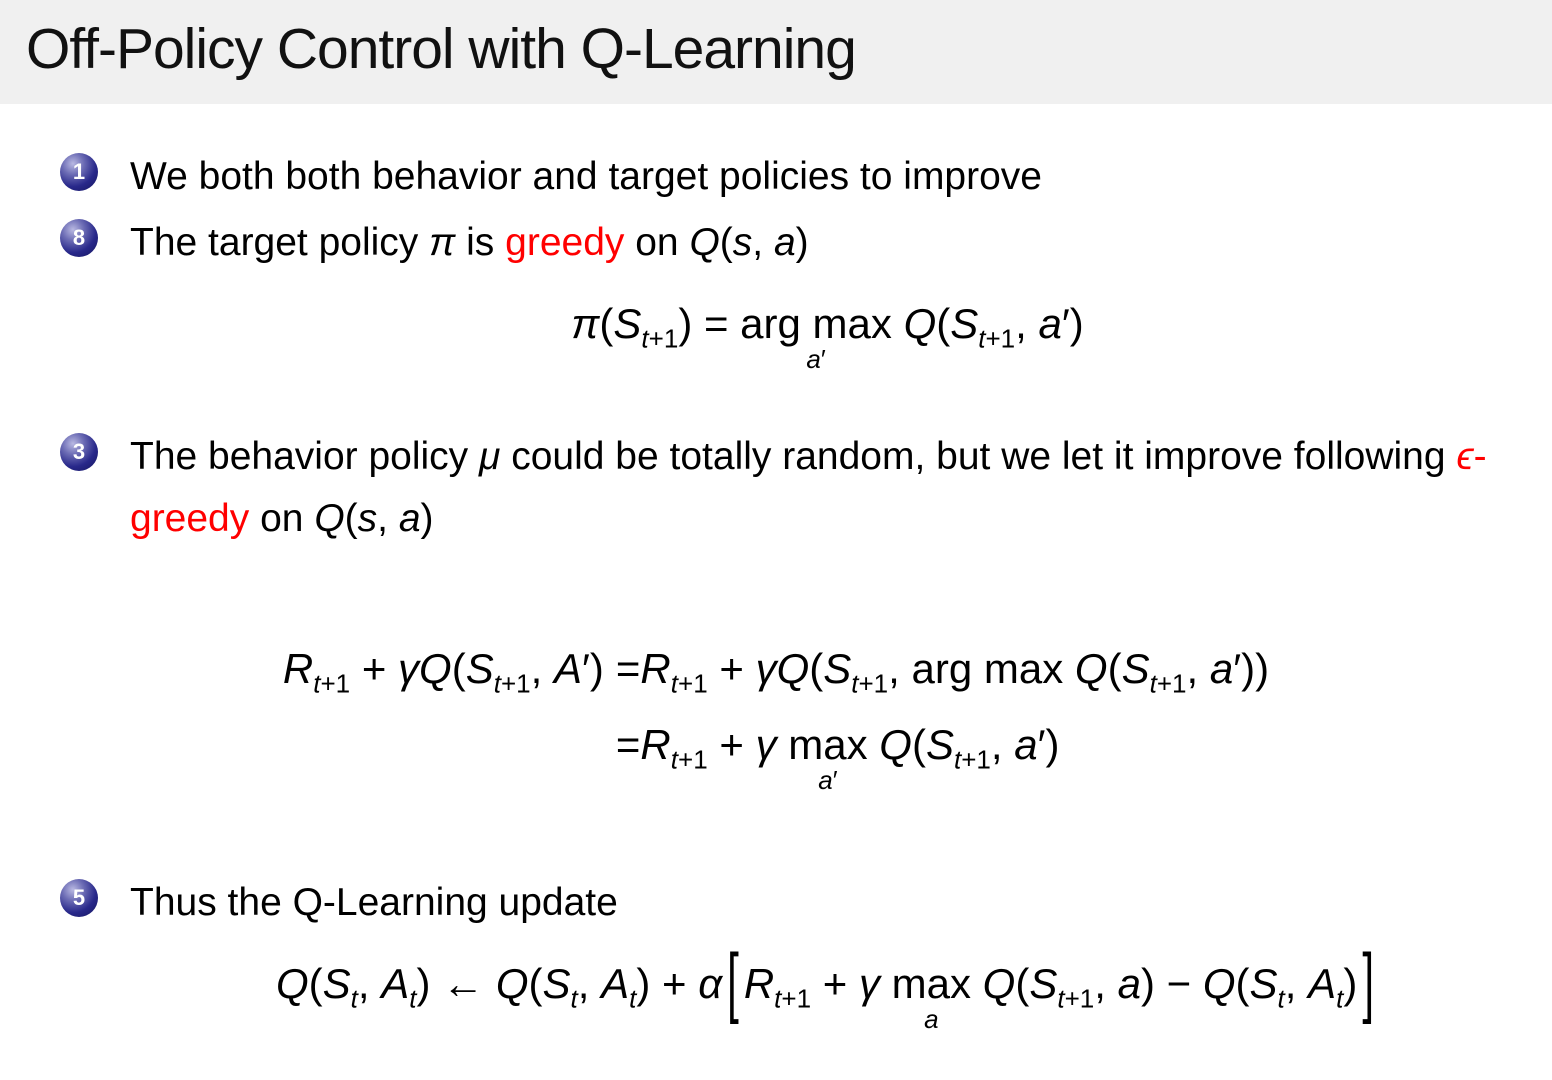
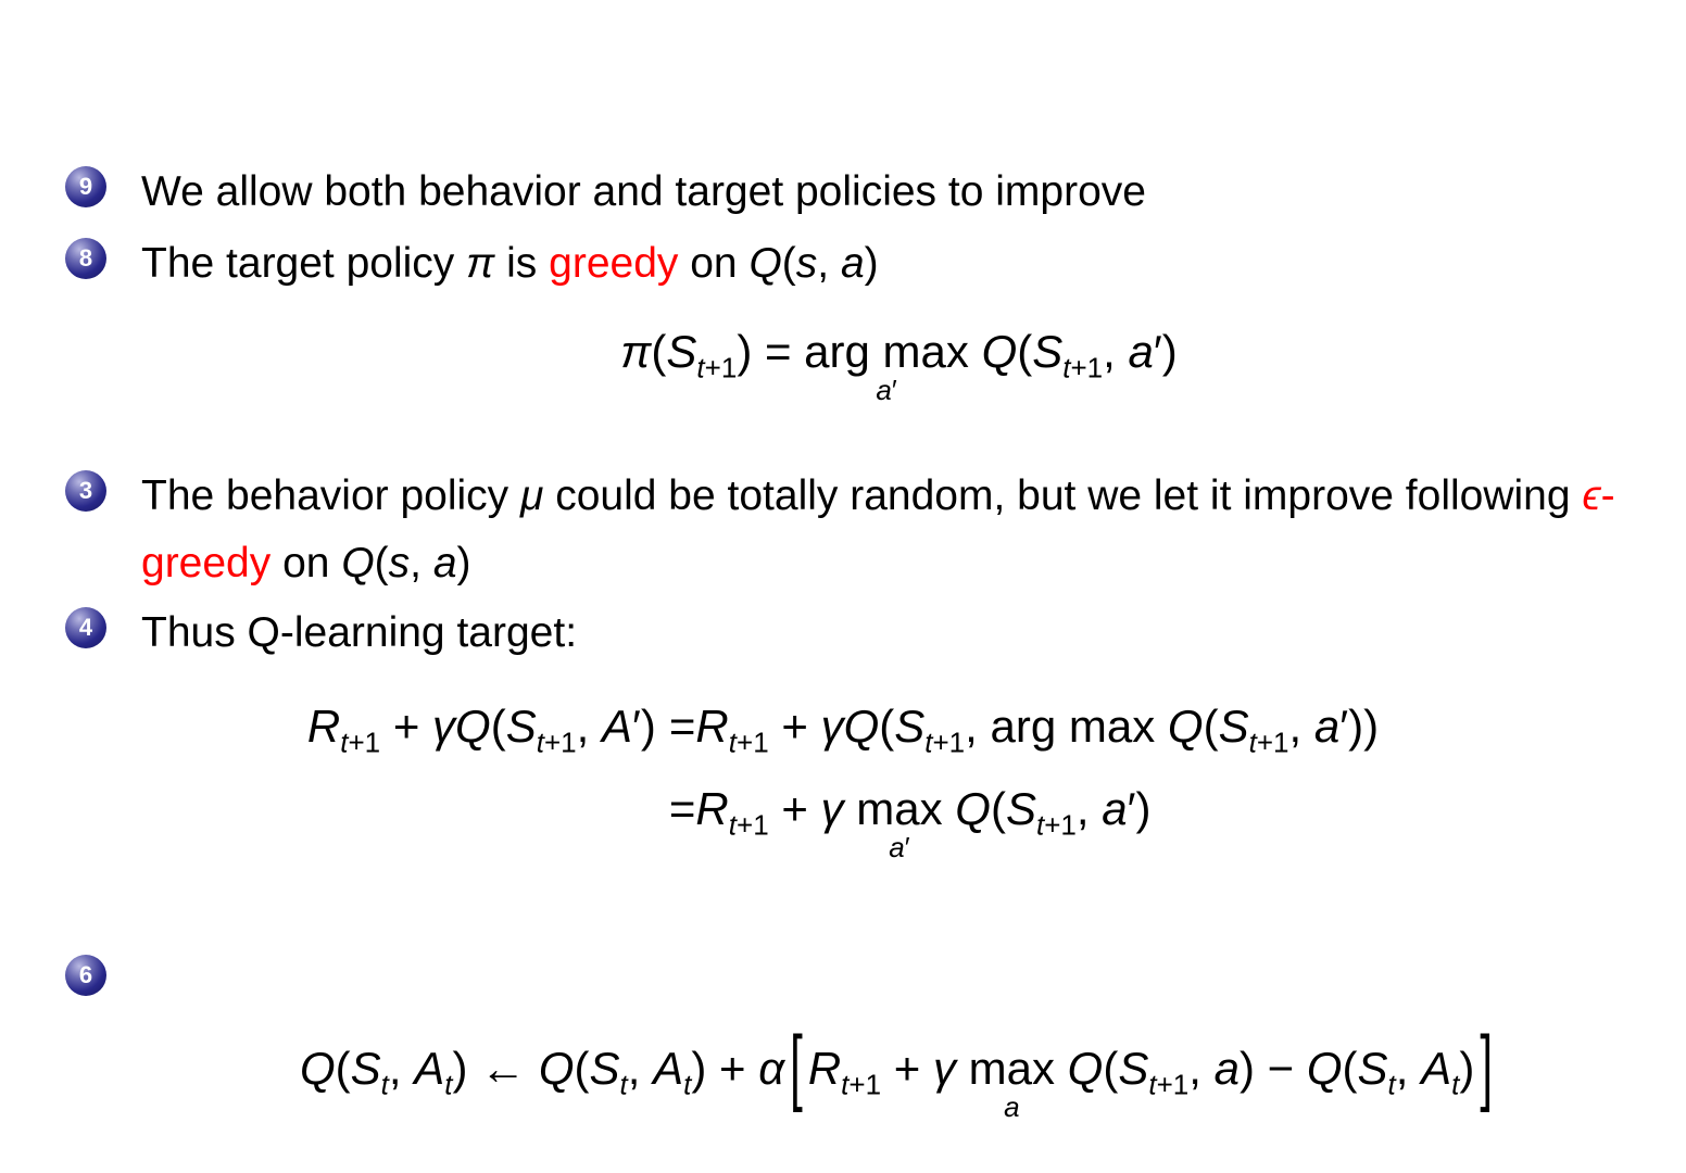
- Off-Policy Control with Q-Learning
- 1
+ 9
- We both both behavior and target policies to improve
+ We allow both behavior and target policies to improve
  8
  The target policy π is greedy on Q(s, a)
  π(St+1) = arg max
  a′
  Q(St+1, a′)
  3
  The behavior policy μ could be totally random, but we let it improve following ϵ-greedy on Q(s, a)
+ 4
+ Thus Q-learning target:
  Rt+1 + γQ(St+1, A′)
  =Rt+1 + γQ(St+1, arg max Q(St+1, a′))
  =Rt+1 + γ max
  a′
  Q(St+1, a′)
- 5
+ 6
- Thus the Q-Learning update
  Q(St, At) ← Q(St, At) + α[Rt+1 + γ max
  a
  Q(St+1, a) − Q(St, At)]
